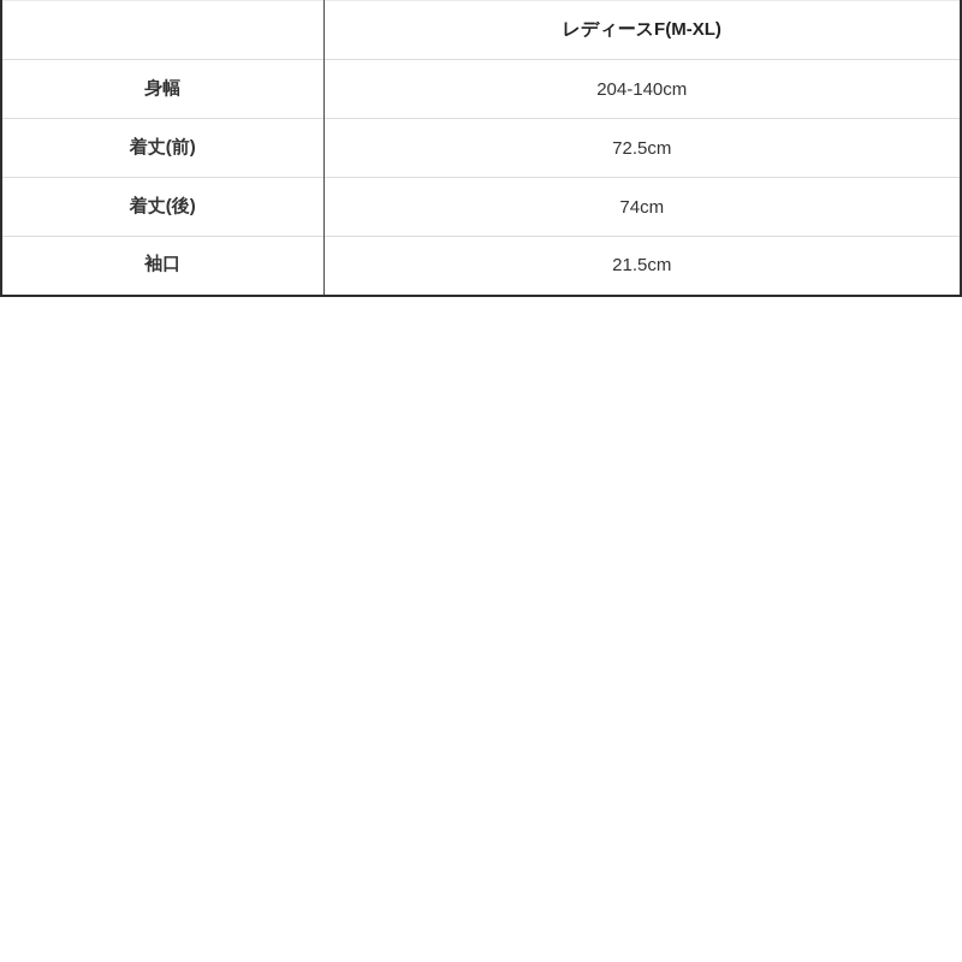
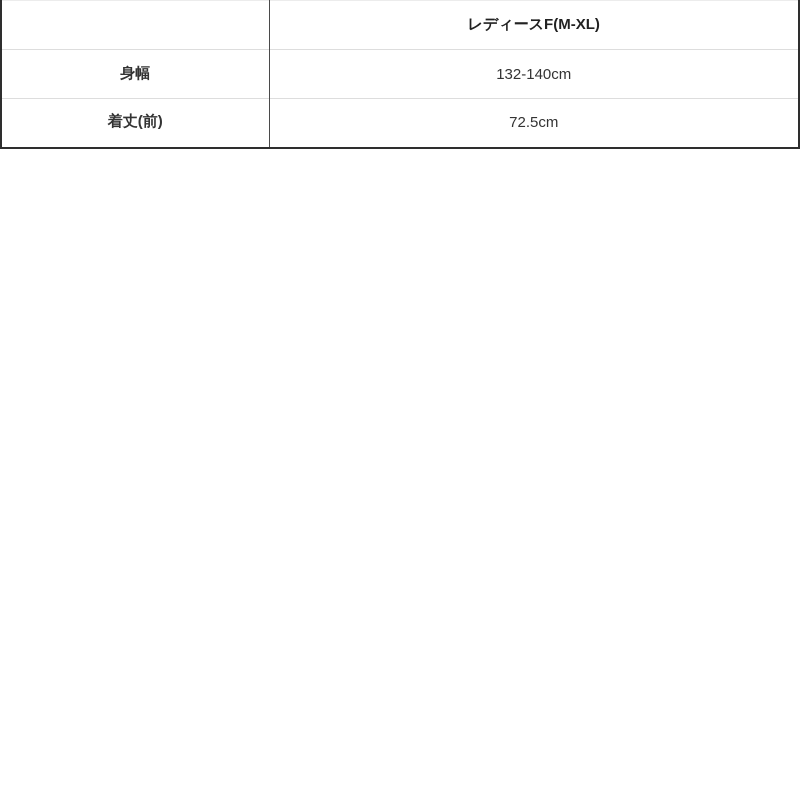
  	レディースF(M-XL)
- 身幅	204-140cm
+ 身幅	132-140cm
  着丈(前)	72.5cm
- 着丈(後)	74cm
- 袖口	21.5cm
